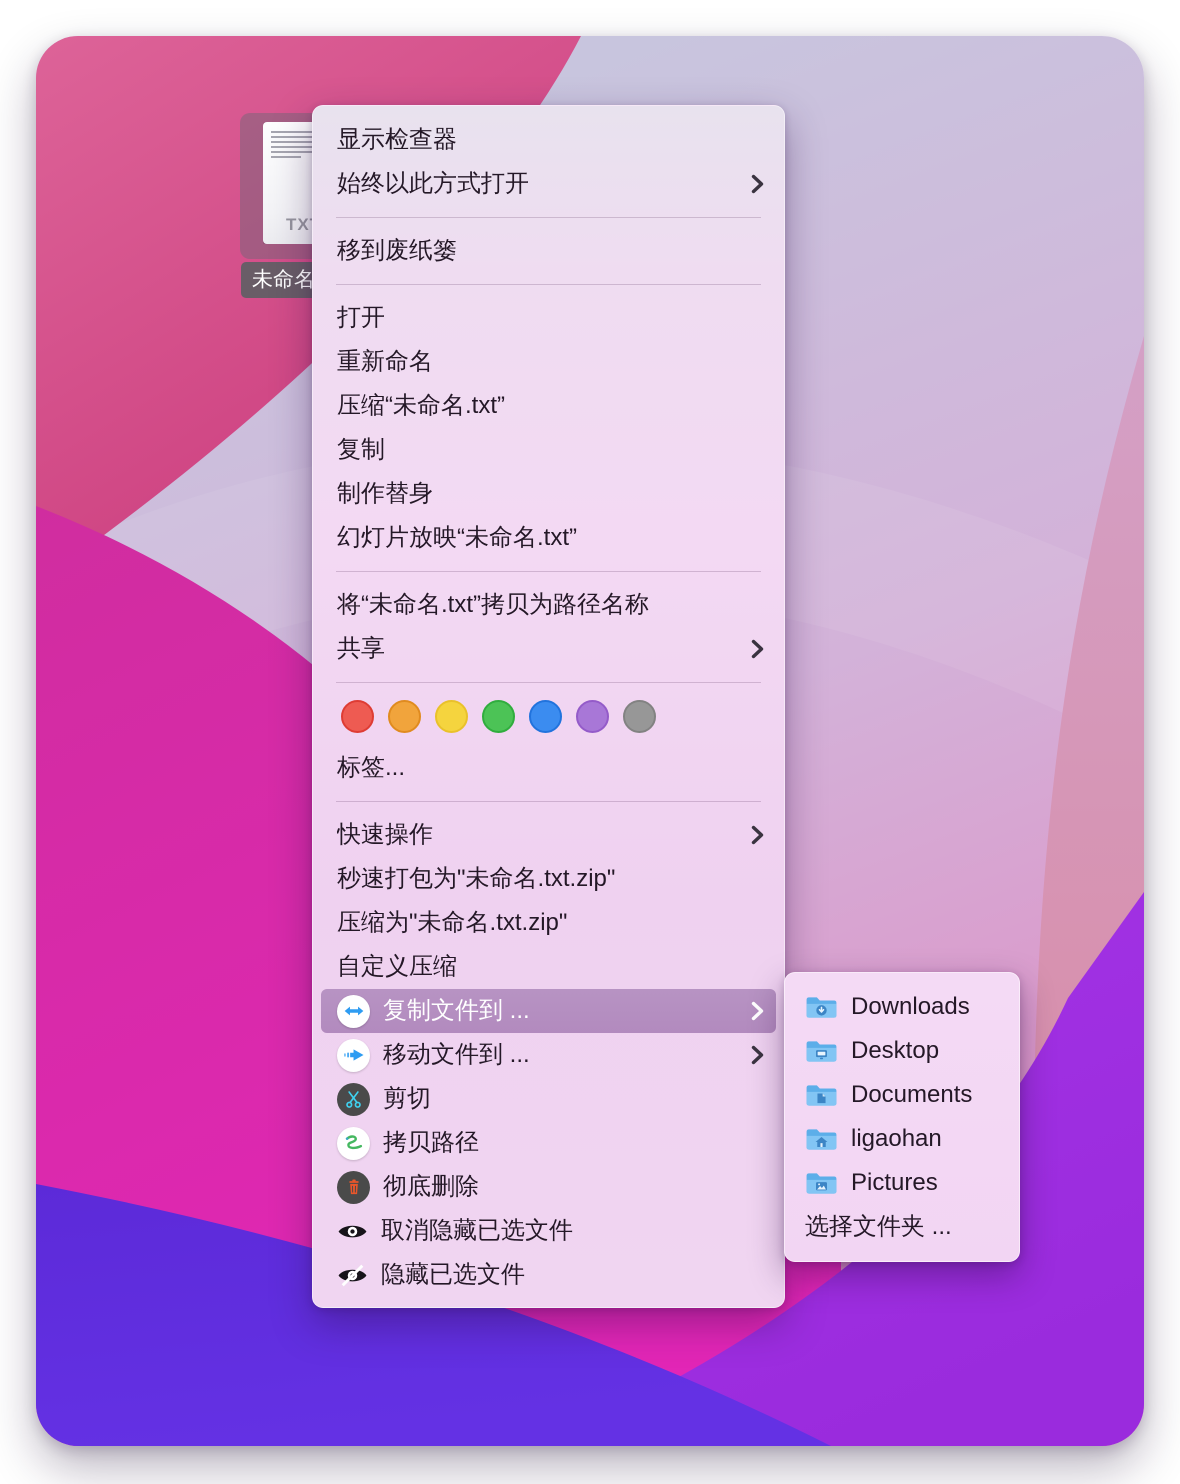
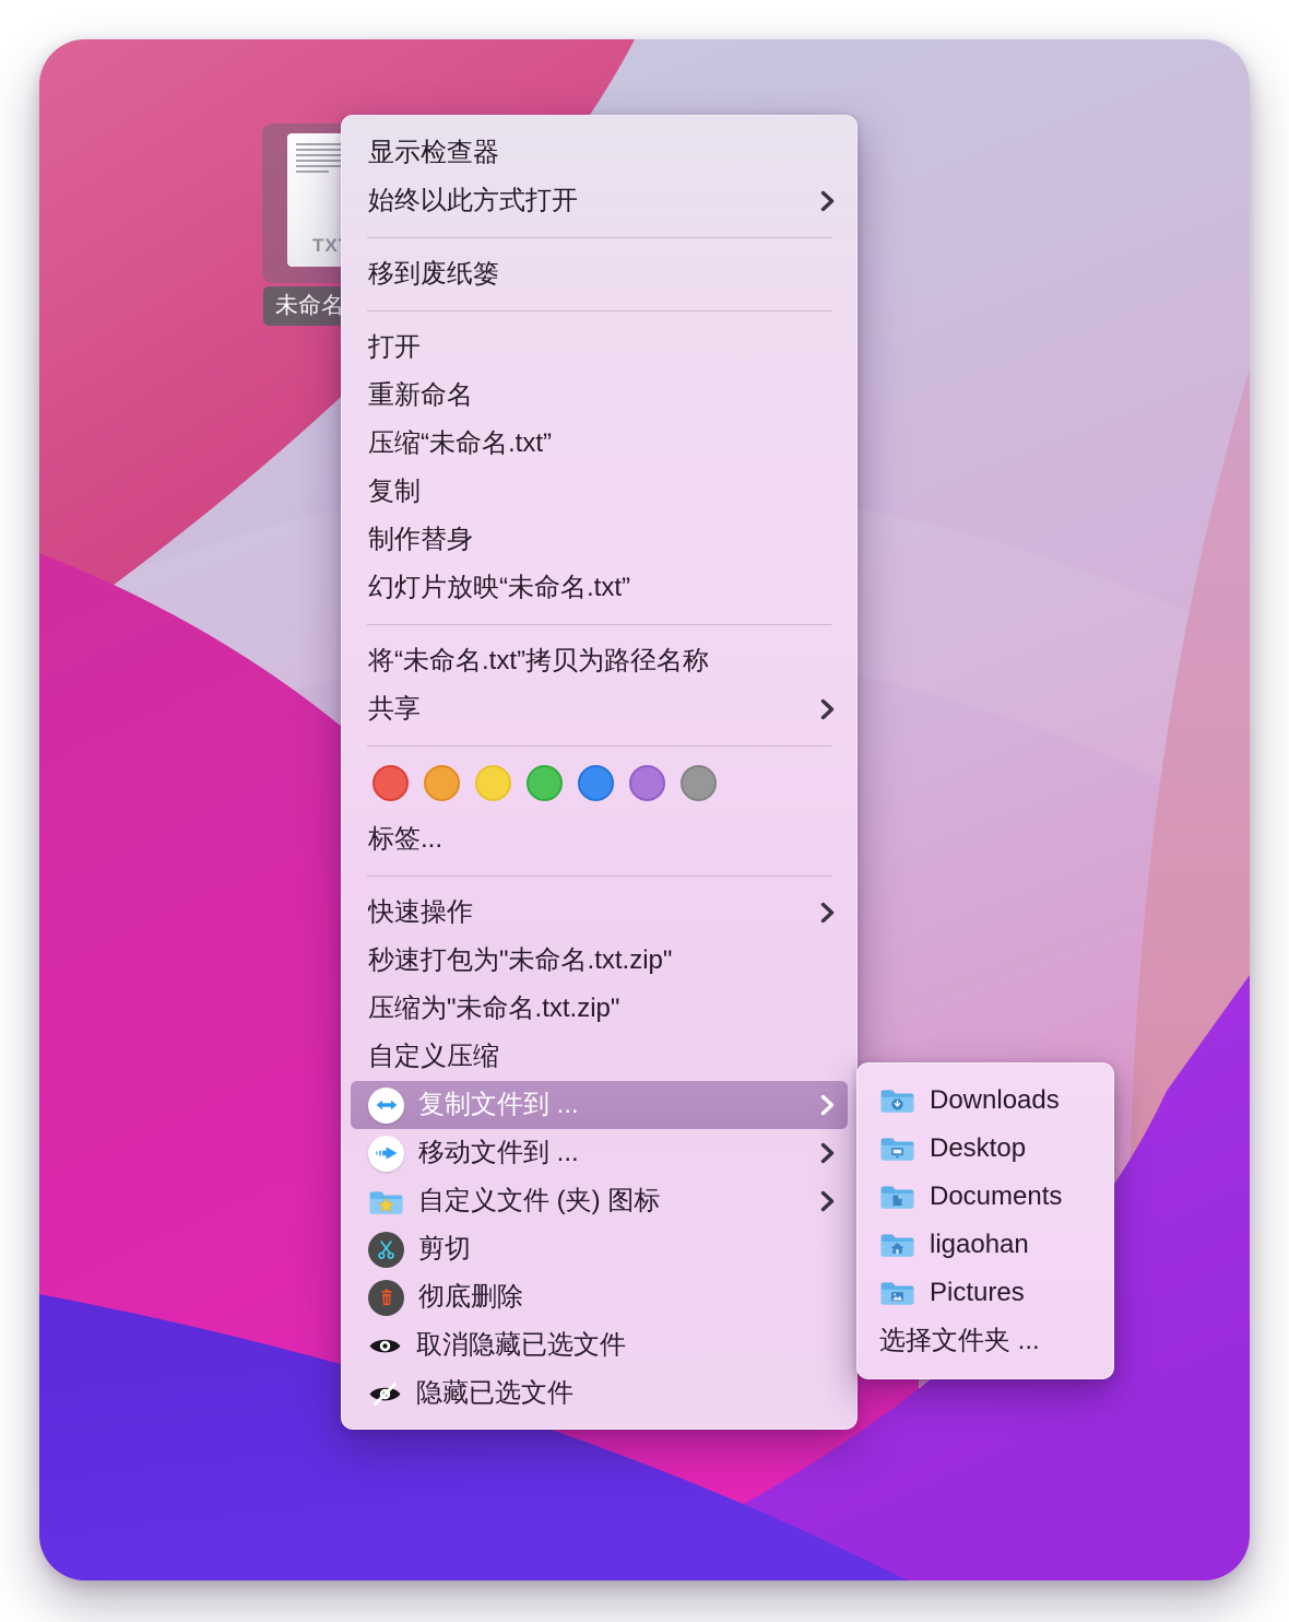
  显示检查器
  始终以此方式打开
  移到废纸篓
  打开
  重新命名
  压缩“未命名.txt”
  复制
  制作替身
  幻灯片放映“未命名.txt”
  将“未命名.txt”拷贝为路径名称
  共享
  标签...
  快速操作
  秒速打包为"未命名.txt.zip"
  压缩为"未命名.txt.zip"
  自定义压缩
  复制文件到 ...
  移动文件到 ...
+ 自定义文件 (夹) 图标
  剪切
- 拷贝路径
  彻底删除
  取消隐藏已选文件
  隐藏已选文件
  Downloads
  Desktop
  Documents
  ligaohan
  Pictures
  选择文件夹 ...
